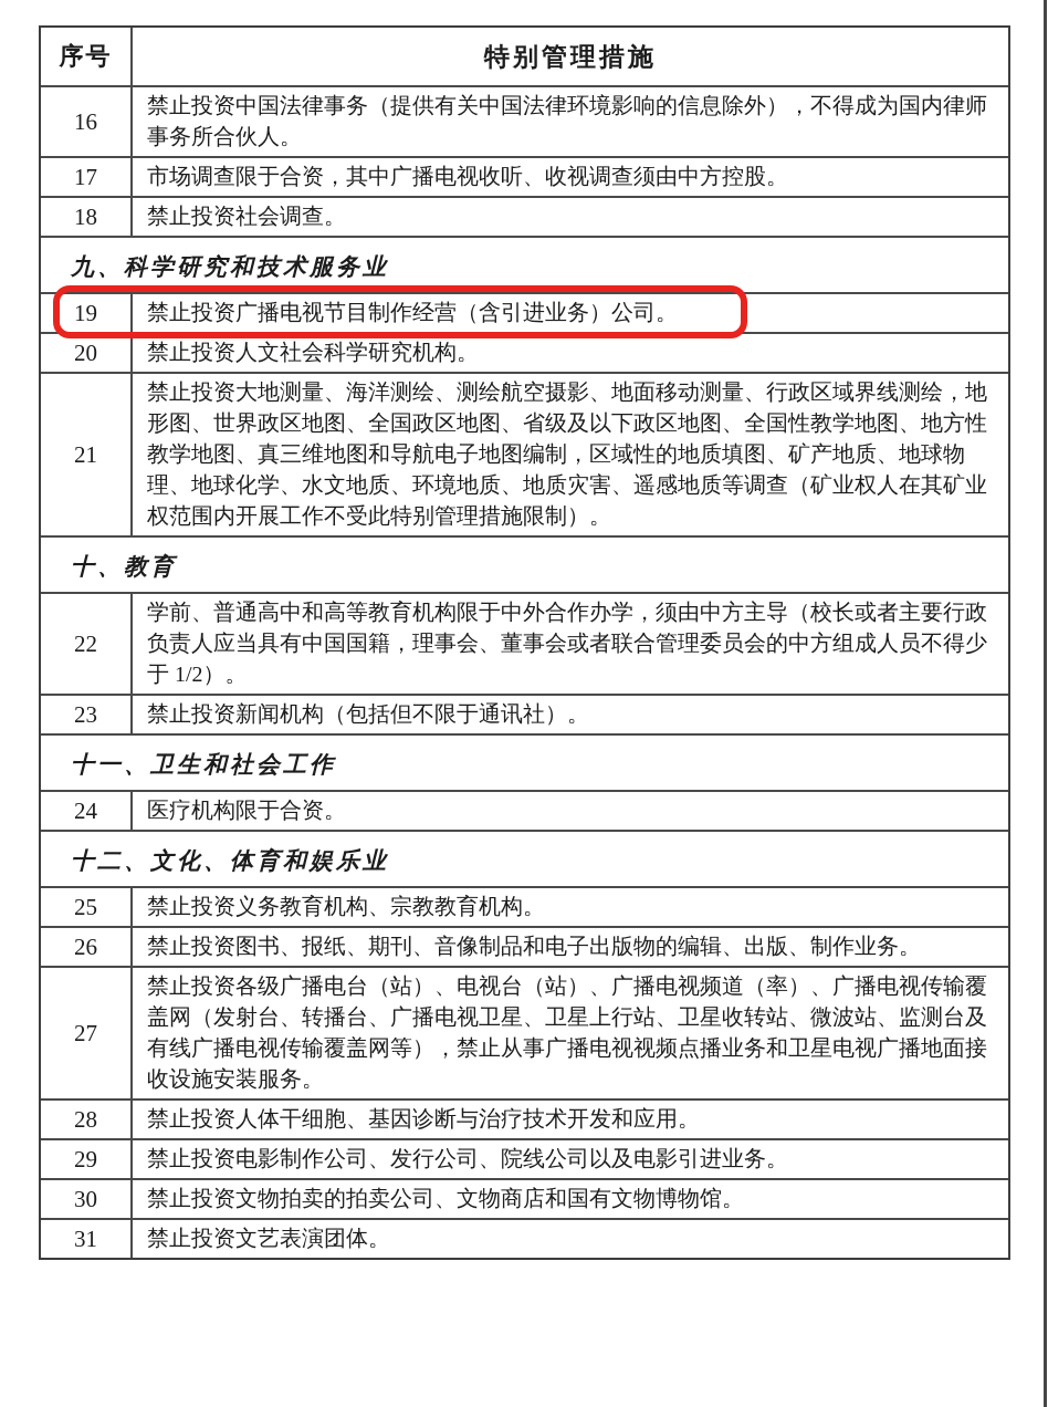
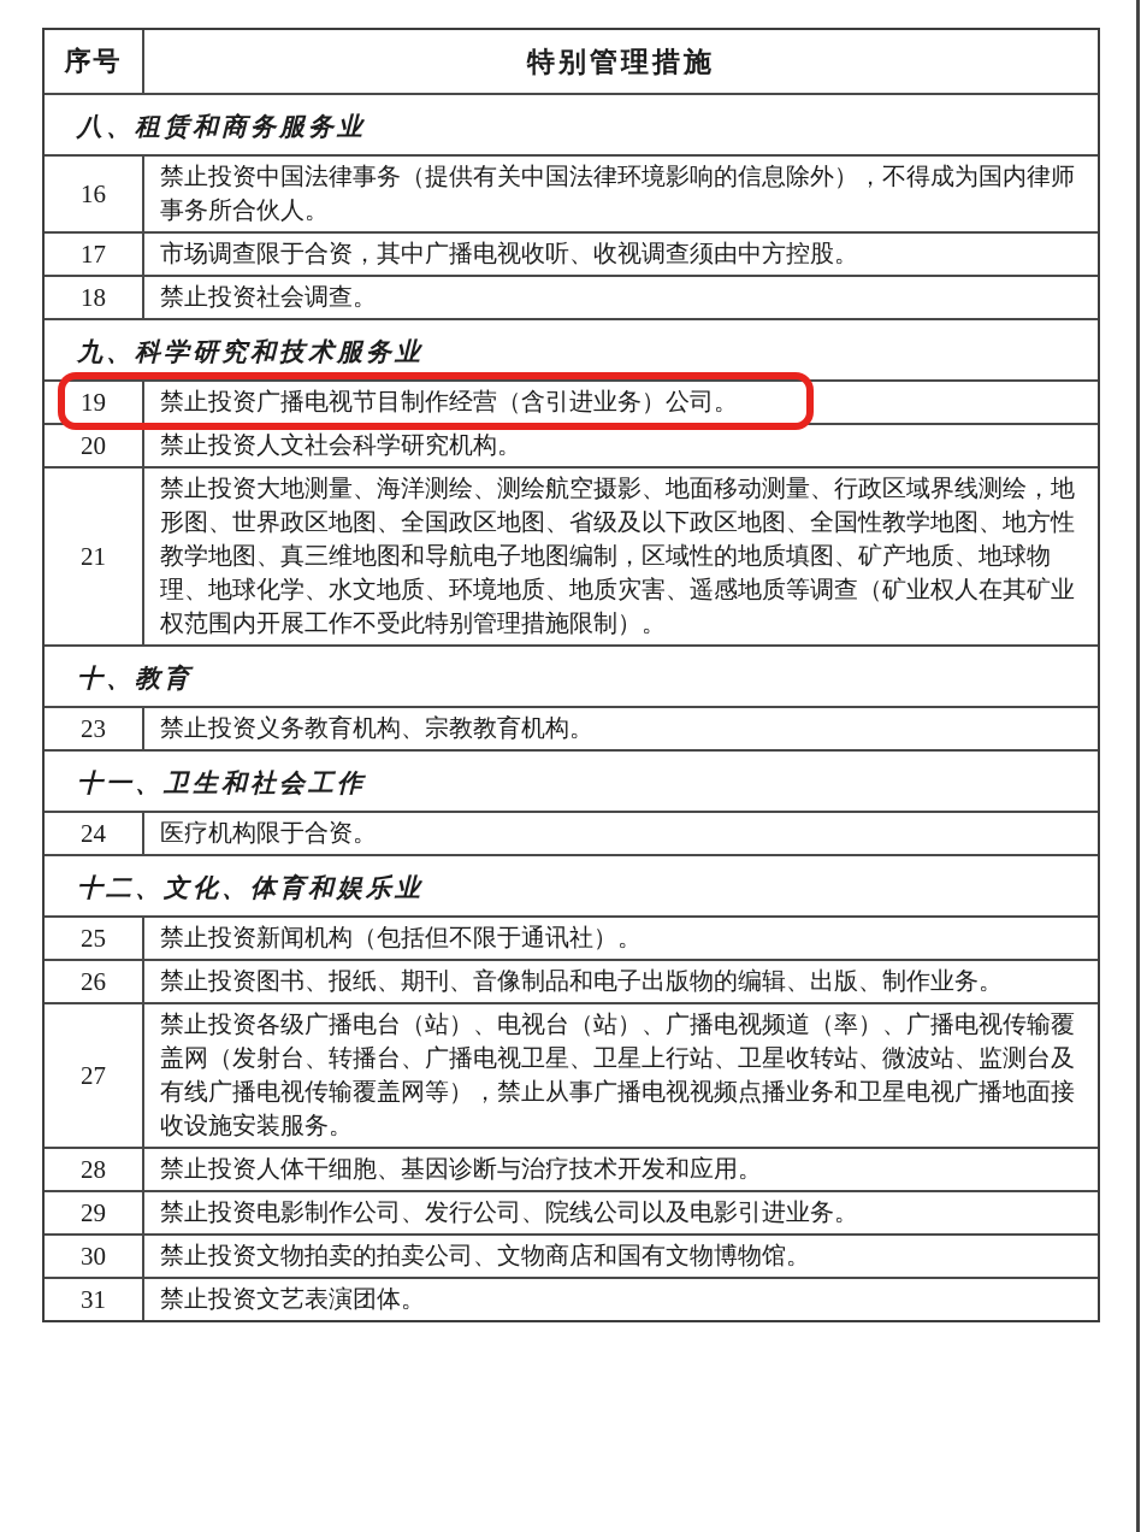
  序号
  特别管理措施
+ 八、租赁和商务服务业
  16
  禁止投资中国法律事务（提供有关中国法律环境影响的信息除外），不得成为国内律师事务所合伙人。
  17
  市场调查限于合资，其中广播电视收听、收视调查须由中方控股。
  18
  禁止投资社会调查。
  九、科学研究和技术服务业
  19
  禁止投资广播电视节目制作经营（含引进业务）公司。
  20
  禁止投资人文社会科学研究机构。
  21
  禁止投资大地测量、海洋测绘、测绘航空摄影、地面移动测量、行政区域界线测绘，地形图、世界政区地图、全国政区地图、省级及以下政区地图、全国性教学地图、地方性教学地图、真三维地图和导航电子地图编制，区域性的地质填图、矿产地质、地球物理、地球化学、水文地质、环境地质、地质灾害、遥感地质等调查（矿业权人在其矿业权范围内开展工作不受此特别管理措施限制）。
  十、教育
- 22
- 学前、普通高中和高等教育机构限于中外合作办学，须由中方主导（校长或者主要行政负责人应当具有中国国籍，理事会、董事会或者联合管理委员会的中方组成人员不得少于 1/2）。
  23
- 禁止投资新闻机构（包括但不限于通讯社）。
+ 禁止投资义务教育机构、宗教教育机构。
  十一、卫生和社会工作
  24
  医疗机构限于合资。
  十二、文化、体育和娱乐业
  25
- 禁止投资义务教育机构、宗教教育机构。
+ 禁止投资新闻机构（包括但不限于通讯社）。
  26
  禁止投资图书、报纸、期刊、音像制品和电子出版物的编辑、出版、制作业务。
  27
  禁止投资各级广播电台（站）、电视台（站）、广播电视频道（率）、广播电视传输覆盖网（发射台、转播台、广播电视卫星、卫星上行站、卫星收转站、微波站、监测台及有线广播电视传输覆盖网等），禁止从事广播电视视频点播业务和卫星电视广播地面接收设施安装服务。
  28
  禁止投资人体干细胞、基因诊断与治疗技术开发和应用。
  29
  禁止投资电影制作公司、发行公司、院线公司以及电影引进业务。
  30
  禁止投资文物拍卖的拍卖公司、文物商店和国有文物博物馆。
  31
  禁止投资文艺表演团体。
